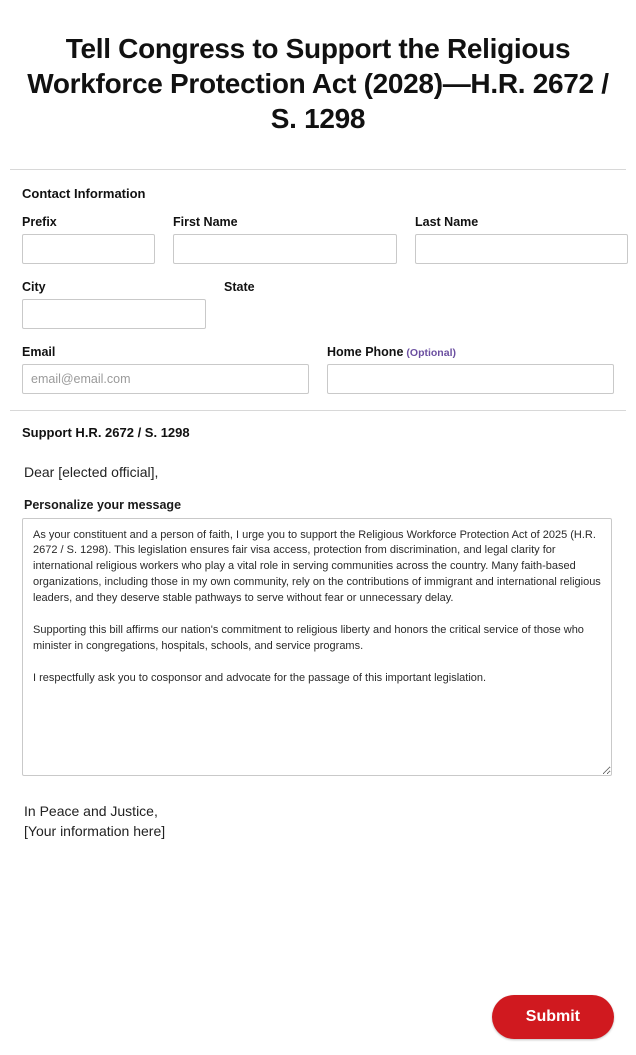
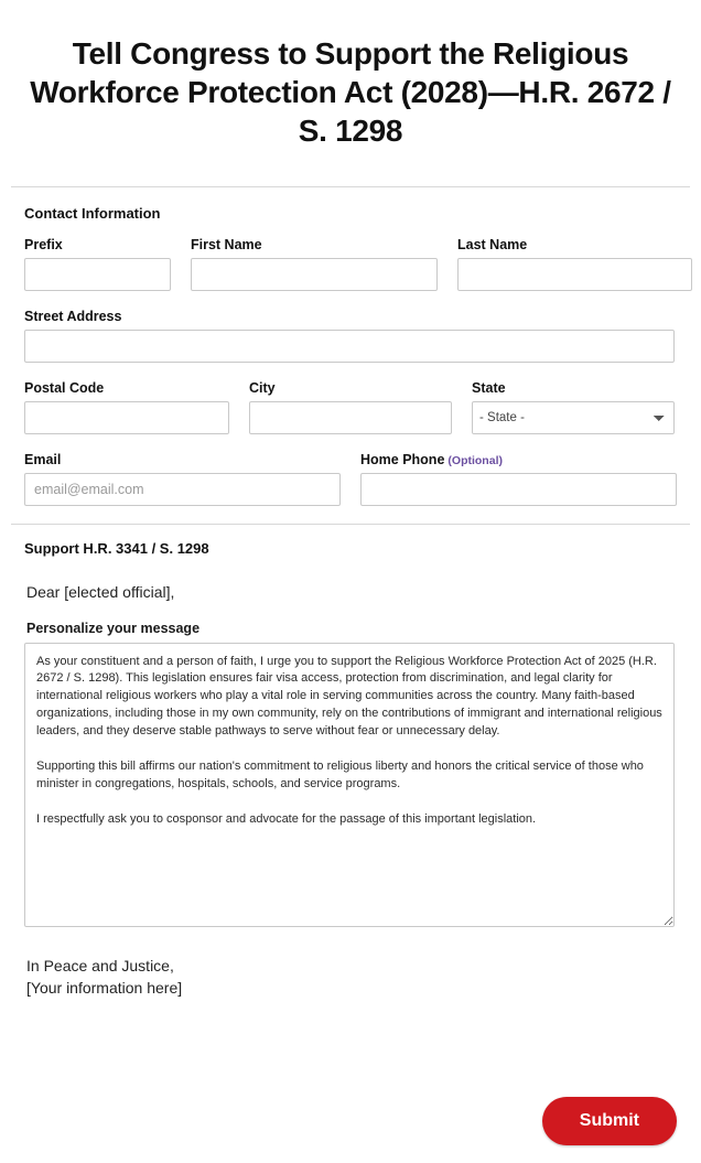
  Tell Congress to Support the Religious Workforce Protection Act (2028)—H.R. 2672 / S. 1298
  Contact Information
  Prefix
  First Name
  Last Name
+ Street Address
+ Postal Code
  City
  State
+ - State -
  Email
  email@email.com
  Home Phone (Optional)
- Support H.R. 2672 / S. 1298
+ Support H.R. 3341 / S. 1298
  Dear [elected official],
  Personalize your message
  In Peace and Justice,
  [Your information here]
  Submit
